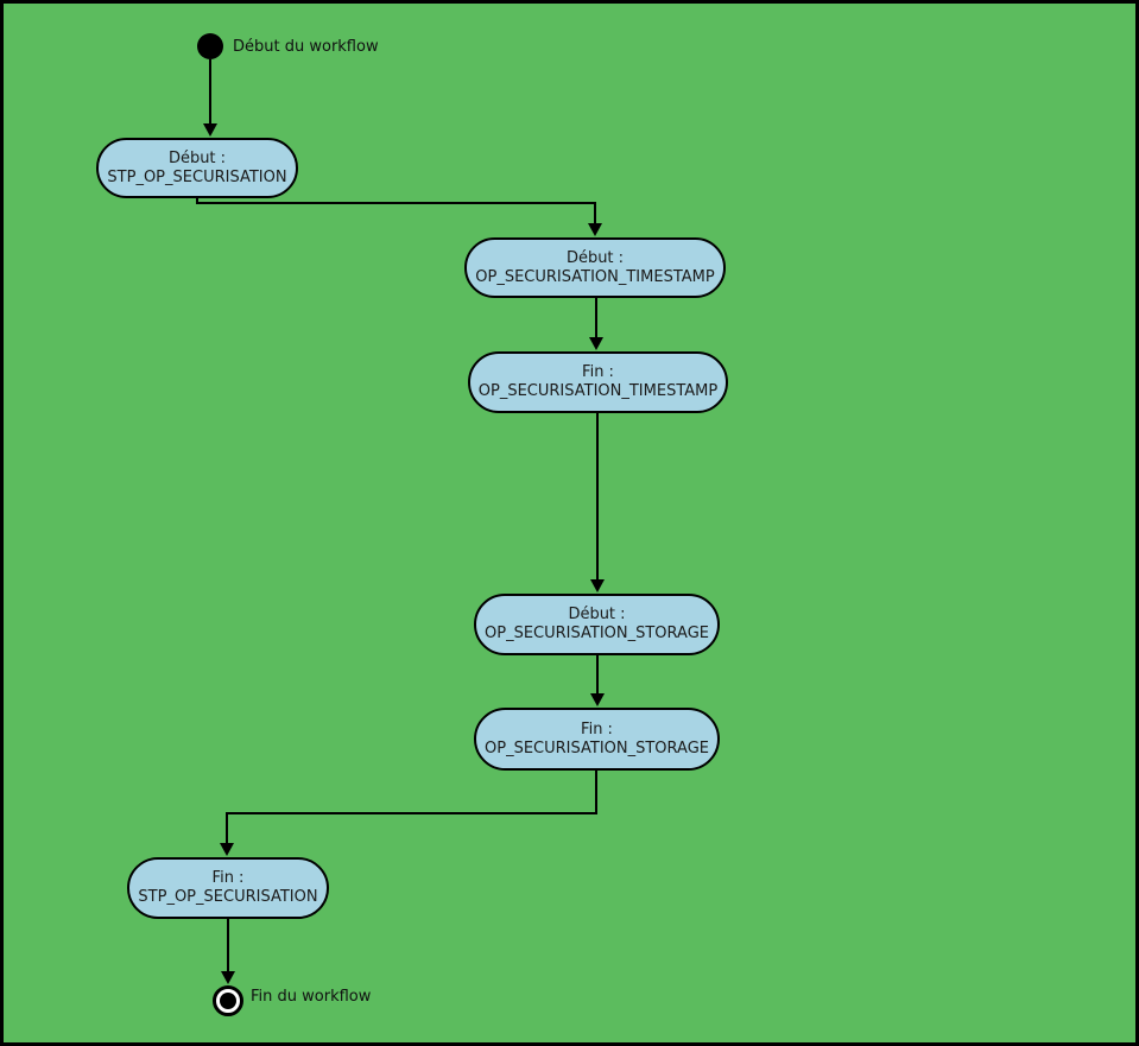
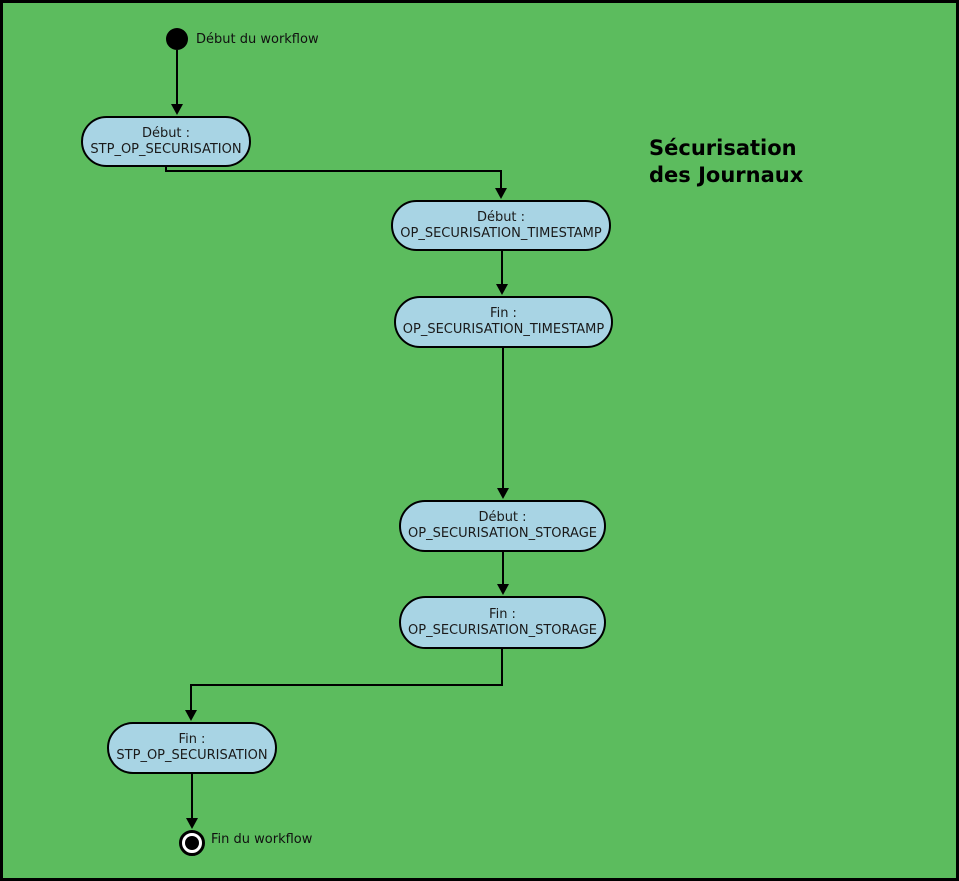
+ Sécurisation
+ des Journaux
  Début du workflow
  Fin du workflow
  Début :
  STP_OP_SECURISATION
  Début :
  OP_SECURISATION_TIMESTAMP
  Fin :
  OP_SECURISATION_TIMESTAMP
  Début :
  OP_SECURISATION_STORAGE
  Fin :
  OP_SECURISATION_STORAGE
  Fin :
  STP_OP_SECURISATION
